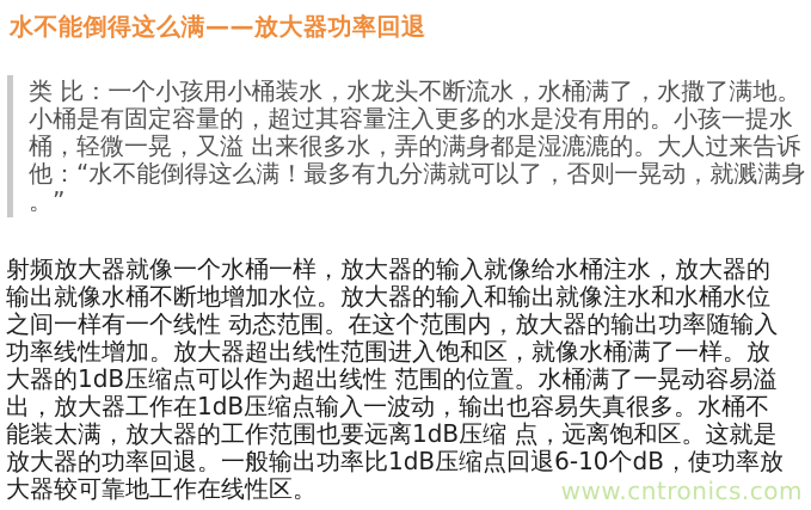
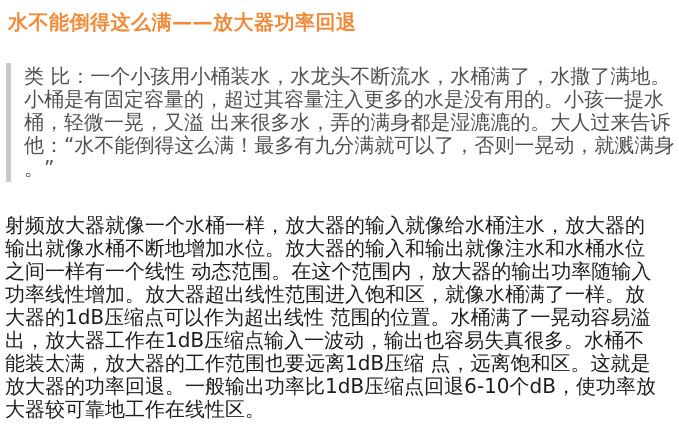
  水不能倒得这么满——放大器功率回退
  类 比：一个小孩用小桶装水，水龙头不断流水，水桶满了，水撒了满地。小桶是有固定容量的，超过其容量注入更多的水是没有用的。小孩一提水桶，轻微一晃，又溢 出来很多水，弄的满身都是湿漉漉的。大人过来告诉他：“水不能倒得这么满！最多有九分满就可以了，否则一晃动，就溅满身。”
  射频放大器就像一个水桶一样，放大器的输入就像给水桶注水，放大器的输出就像水桶不断地增加水位。放大器的输入和输出就像注水和水桶水位之间一样有一个线性 动态范围。在这个范围内，放大器的输出功率随输入功率线性增加。放大器超出线性范围进入饱和区，就像水桶满了一样。放大器的1dB压缩点可以作为超出线性 范围的位置。水桶满了一晃动容易溢出，放大器工作在1dB压缩点输入一波动，输出也容易失真很多。水桶不能装太满，放大器的工作范围也要远离1dB压缩 点，远离饱和区。这就是放大器的功率回退。一般输出功率比1dB压缩点回退6-10个dB，使功率放大器较可靠地工作在线性区。
- www.cntronics.com
